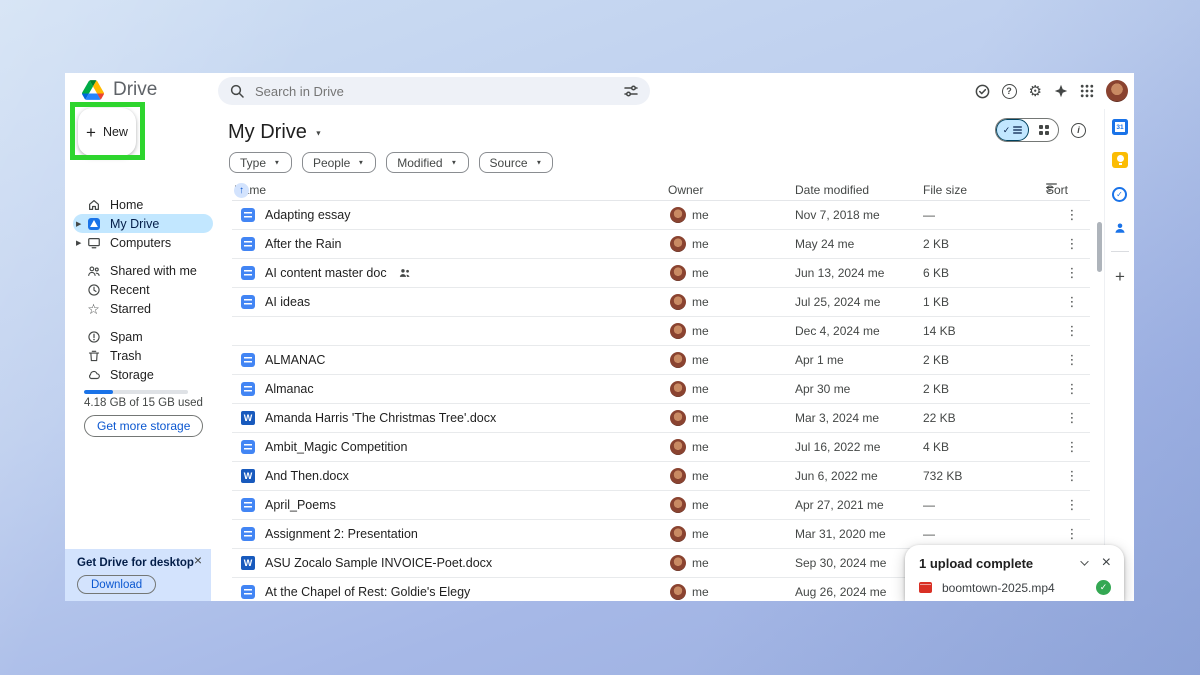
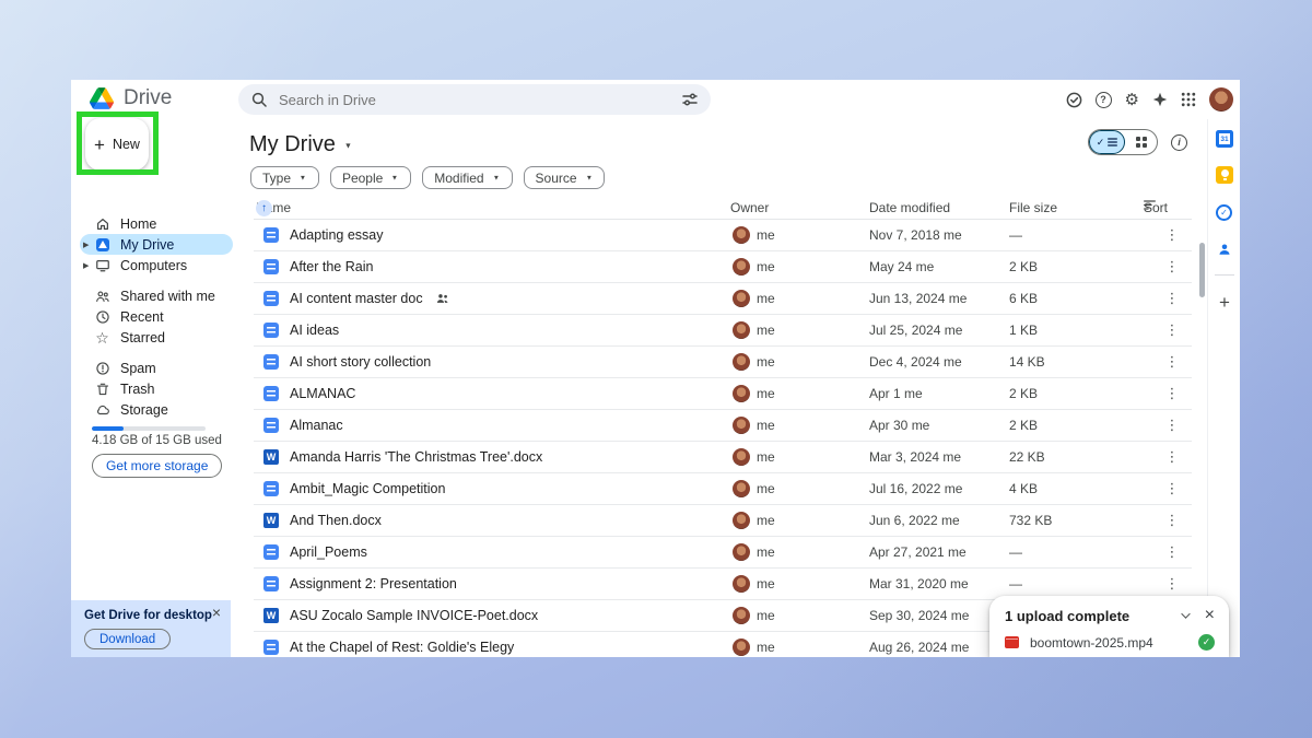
  Drive
  Search in Drive
  ?
  ⚙
  Home
  My Drive
  Computers
  Shared with me
  Recent
  ☆
  Starred
  Spam
  Trash
  Storage
  4.18 GB of 15 GB used
  Get more storage
  Get Drive for desktop
  ×
  Download
  +
  New
  My Drive
  ▼
  ✓
  i
  Type
  People
  Modified
  Source
  ↑
  Owner
  Date modified
  File size
  Sort
  Adapting essay
  me
  Nov 7, 2018 me
  —
  ⋮
  After the Rain
  me
  May 24 me
  2 KB
  ⋮
  AI content master doc
  me
  Jun 13, 2024 me
  6 KB
  ⋮
  AI ideas
  me
  Jul 25, 2024 me
  1 KB
  ⋮
+ AI short story collection
  me
  Dec 4, 2024 me
  14 KB
  ⋮
  ALMANAC
  me
  Apr 1 me
  2 KB
  ⋮
  Almanac
  me
  Apr 30 me
  2 KB
  ⋮
  W
  Amanda Harris 'The Christmas Tree'.docx
  me
  Mar 3, 2024 me
  22 KB
  ⋮
  Ambit_Magic Competition
  me
  Jul 16, 2022 me
  4 KB
  ⋮
  W
  And Then.docx
  me
  Jun 6, 2022 me
  732 KB
  ⋮
  April_Poems
  me
  Apr 27, 2021 me
  —
  ⋮
  Assignment 2: Presentation
  me
  Mar 31, 2020 me
  —
  ⋮
  W
  ASU Zocalo Sample INVOICE-Poet.docx
  me
  Sep 30, 2024 me
  At the Chapel of Rest: Goldie's Elegy
  me
  Aug 26, 2024 me
  ✓
  +
  1 upload complete
  ×
  boomtown-2025.mp4
  ✓
